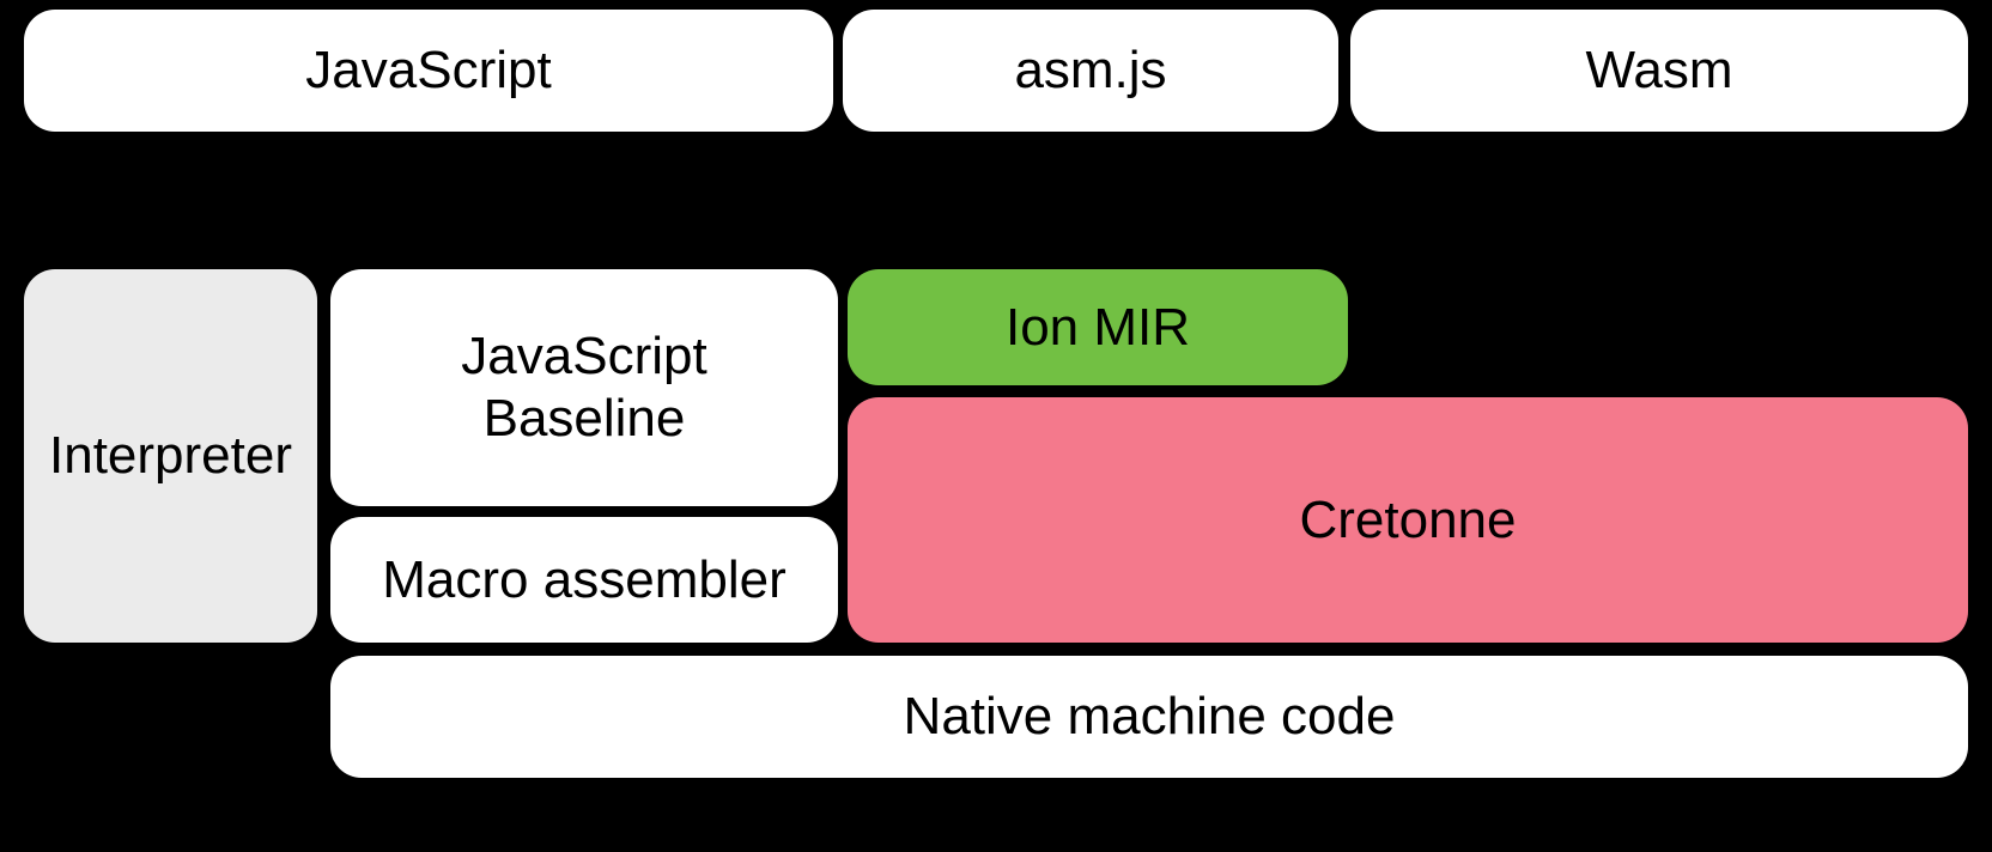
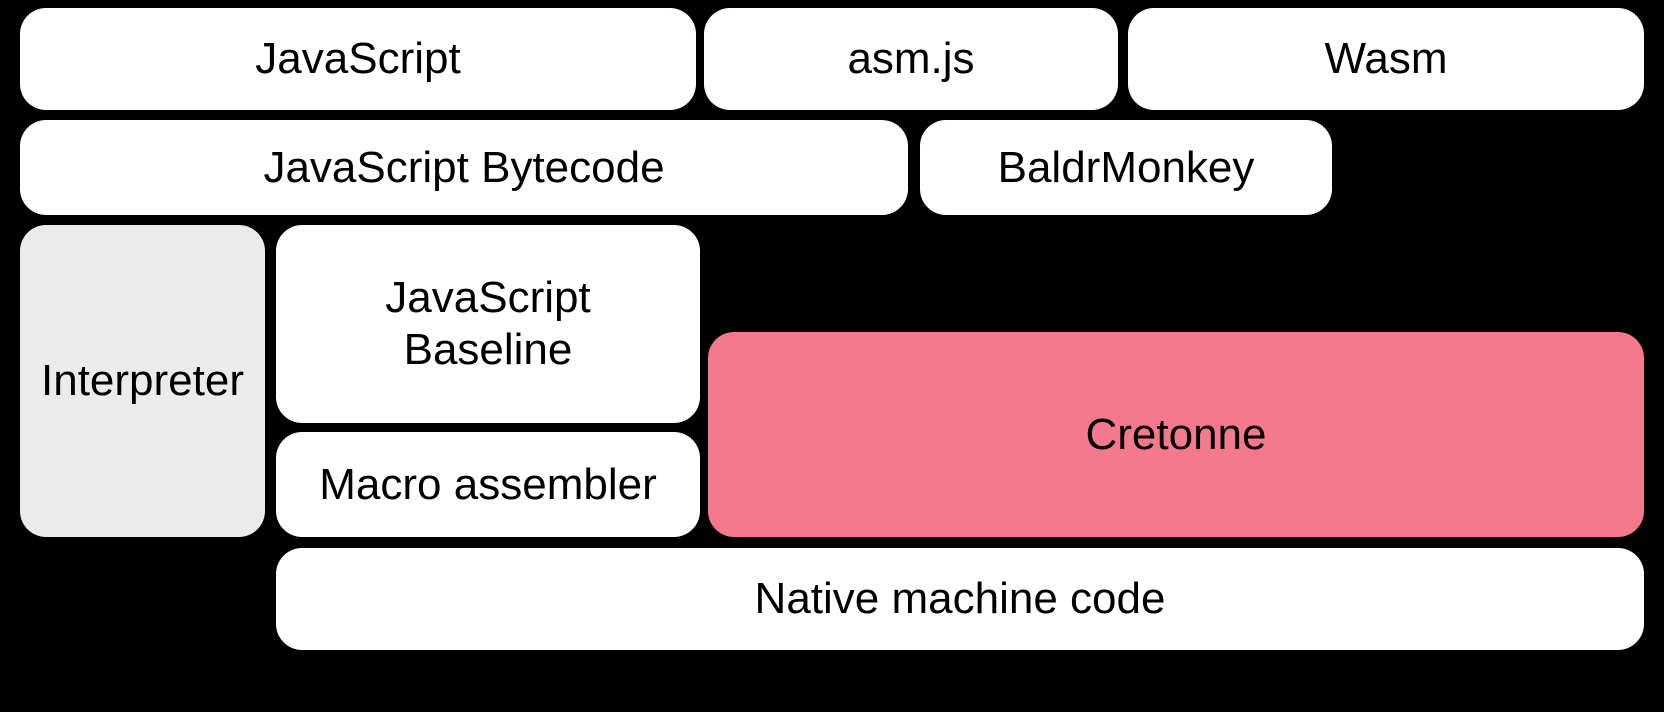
  JavaScript
  asm.js
  Wasm
+ JavaScript Bytecode
+ BaldrMonkey
  Interpreter
  JavaScript
  Baseline
  Macro assembler
- Ion MIR
  Cretonne
  Native machine code
